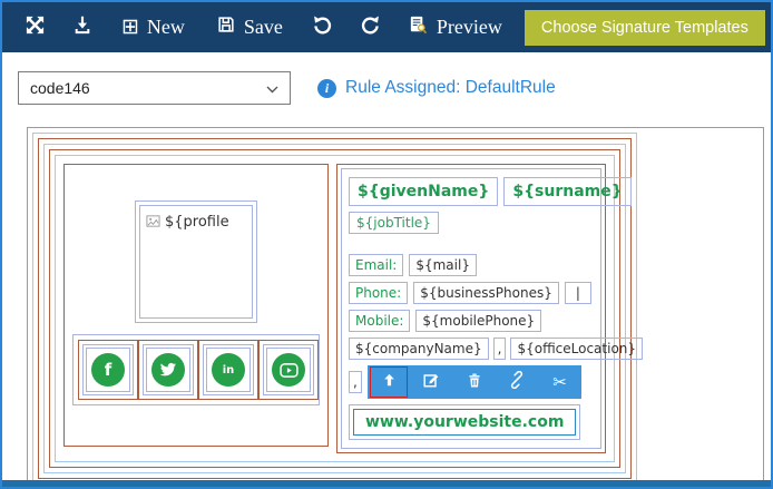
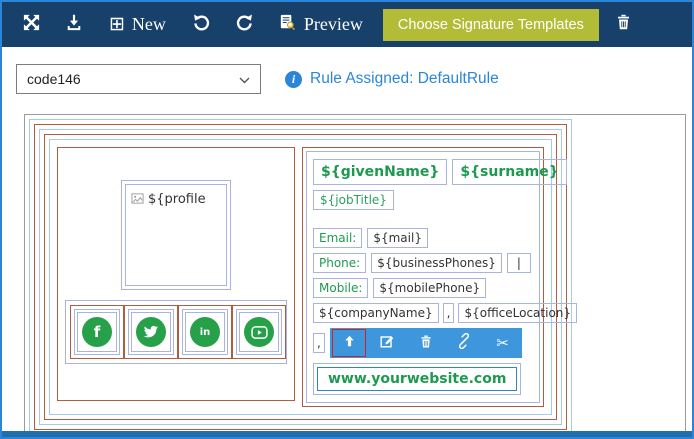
  ⊞
  New
- Save
  Preview
  Choose Signature Templates
  code146
  i
  Rule Assigned: DefaultRule
  ${profile
  f
  in
  ${givenName}
  ${surname}
  ${jobTitle}
  Email:
  ${mail}
  Phone:
  ${businessPhones}
  |
  Mobile:
  ${mobilePhone}
  ${companyName}
  ,
  ${officeLocation}
  ,
  ✂
  www.yourwebsite.com
